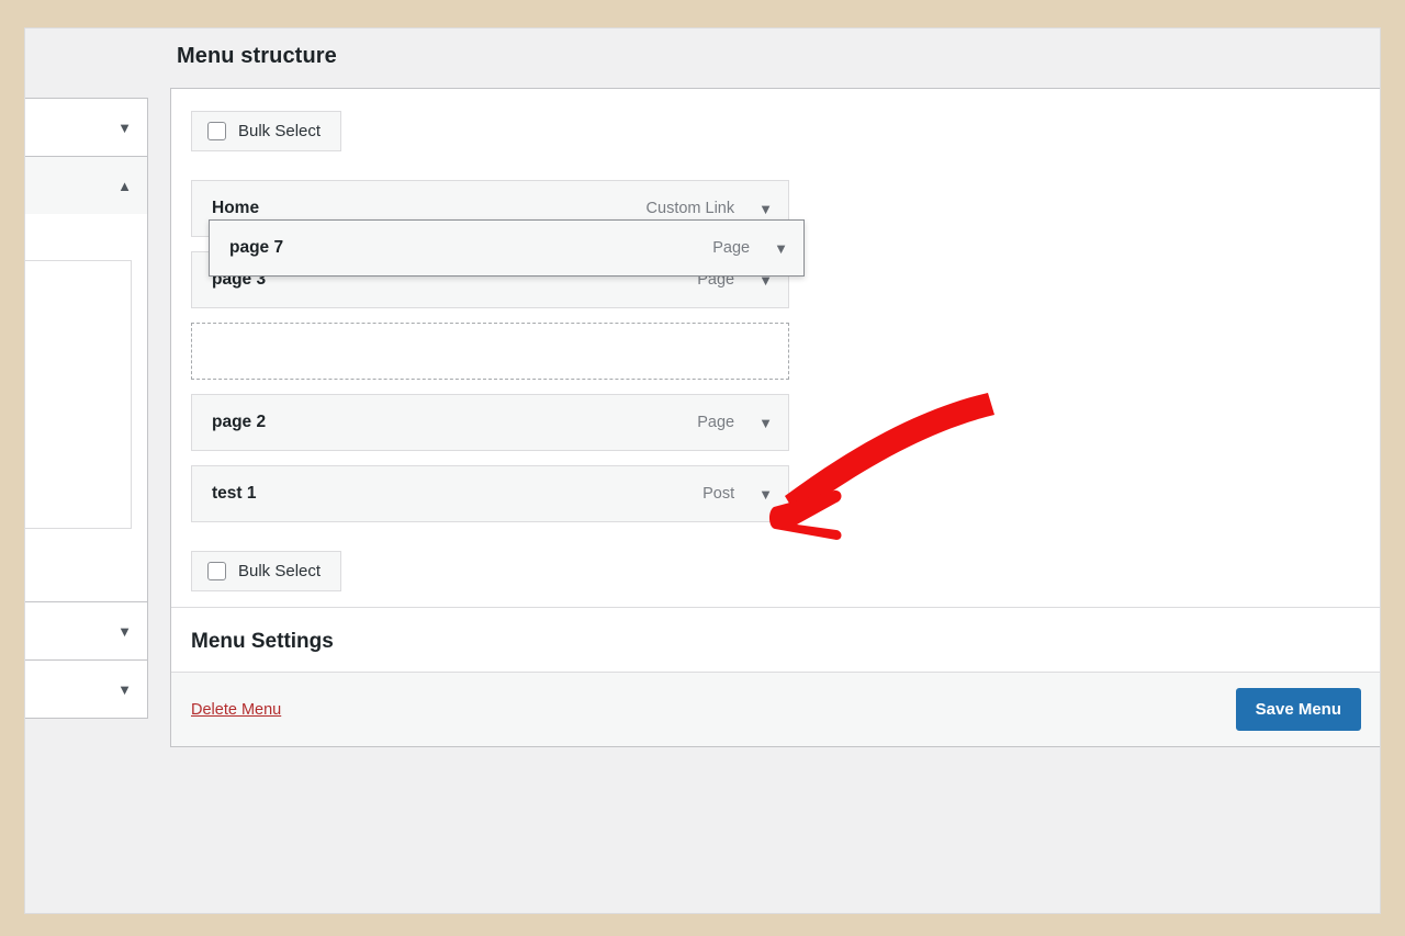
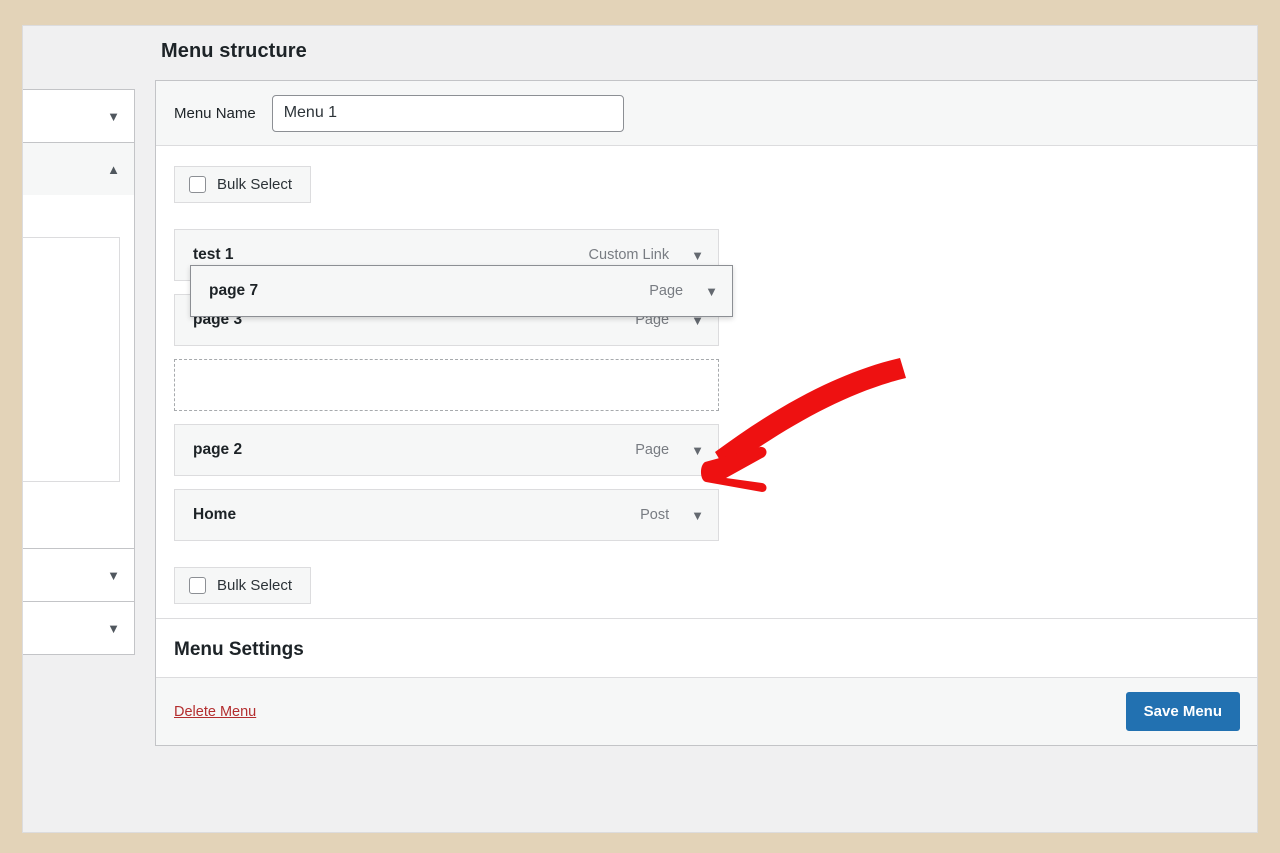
  ▼
  ▲
  ▼
  ▼
  Menu structure
+ Menu Name
+ Menu 1
  Bulk Select
- Home
+ test 1
  Custom Link
  ▼
  page 3
  Page
  ▼
  page 2
  Page
  ▼
- test 1
+ Home
  Post
  ▼
  page 7
  Page
  ▼
  Bulk Select
  Menu Settings
  Delete Menu
  Save Menu
